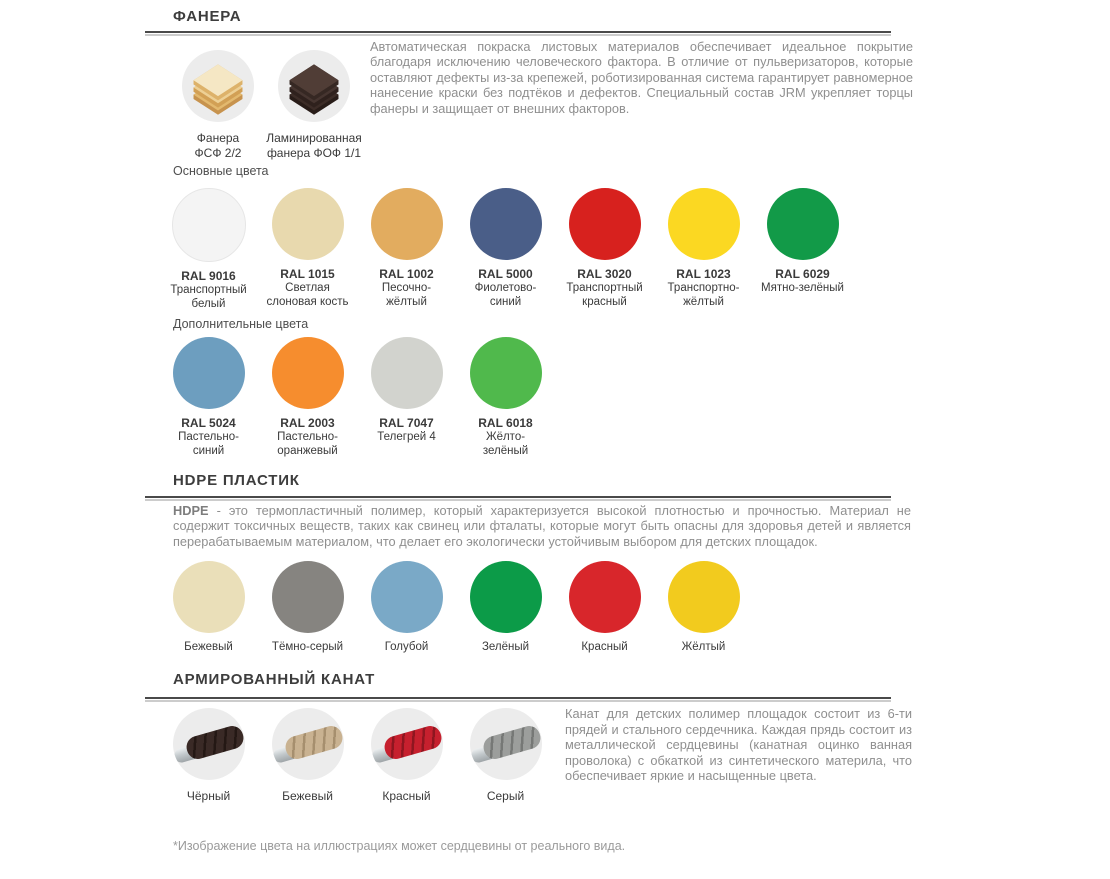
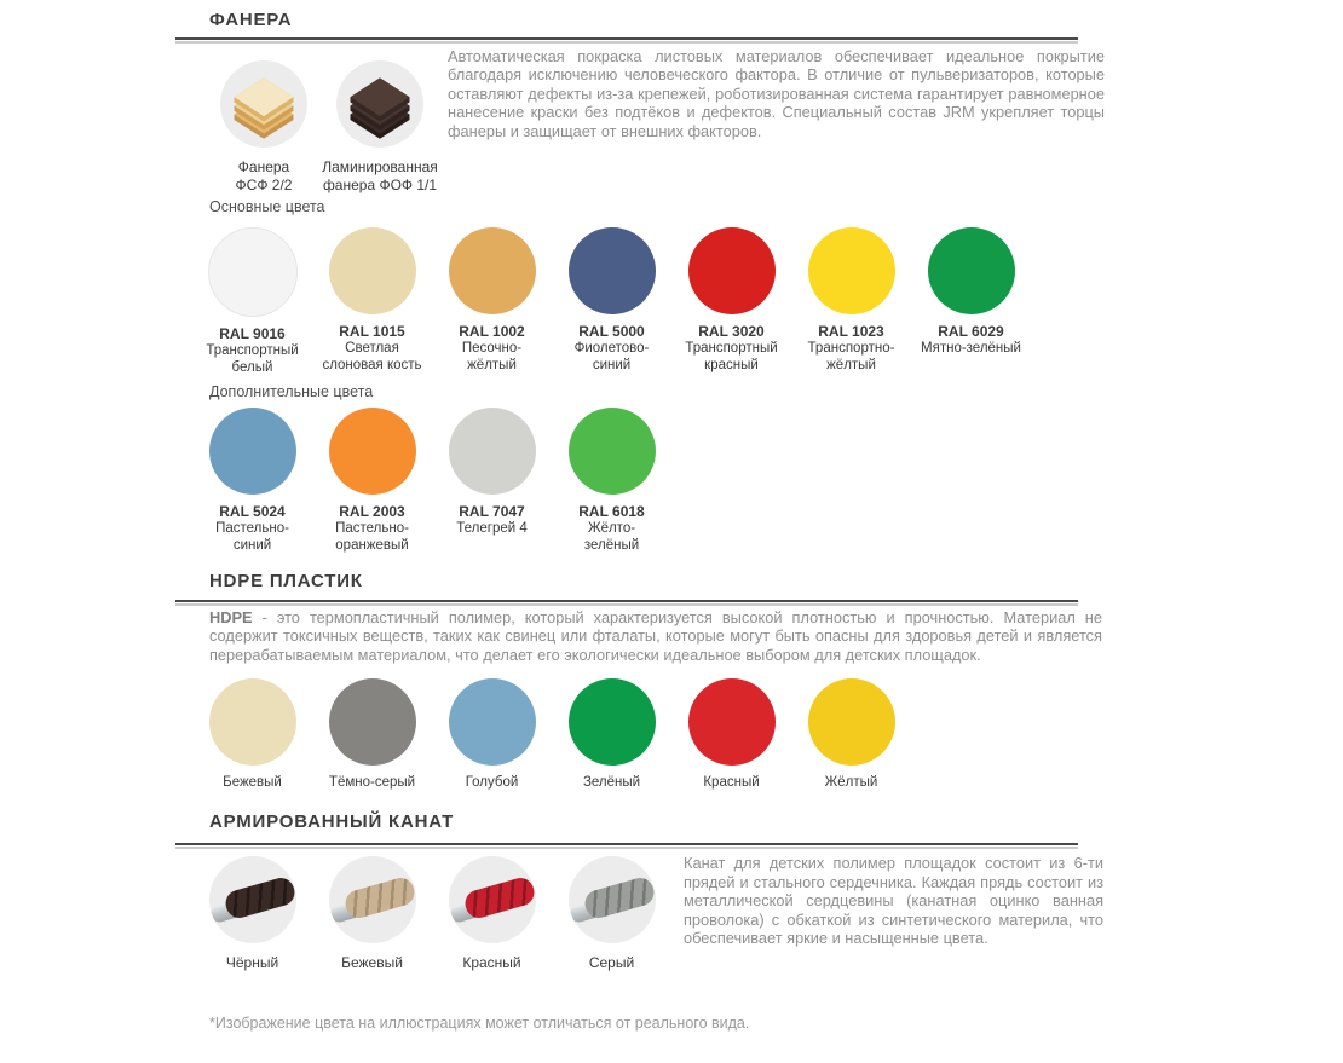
  ФАНЕРА
  Автоматическая покраска листовых материалов обеспечивает идеальное покрытие благодаря исключению человеческого фактора. В отличие от пульверизаторов, которые оставляют дефекты из-за крепежей, роботизированная система гарантирует равномерное нанесение краски без подтёков и дефектов. Специальный состав JRM укрепляет торцы фанеры и защищает от внешних факторов.
  Фанера
  ФСФ 2/2
  Ламинированная
  фанера ФОФ 1/1
  Основные цвета
  RAL 9016
  Транспортный
  белый
  RAL 1015
  Светлая
  слоновая кость
  RAL 1002
  Песочно-
  жёлтый
  RAL 5000
  Фиолетово-
  синий
  RAL 3020
  Транспортный
  красный
  RAL 1023
  Транспортно-
  жёлтый
  RAL 6029
  Мятно-зелёный
  Дополнительные цвета
  RAL 5024
  Пастельно-
  синий
  RAL 2003
  Пастельно-
  оранжевый
  RAL 7047
  Телегрей 4
  RAL 6018
  Жёлто-
  зелёный
  HDPE ПЛАСТИК
- HDPE - это термопластичный полимер, который характеризуется высокой плотностью и прочностью. Материал не содержит токсичных веществ, таких как свинец или фталаты, которые могут быть опасны для здоровья детей и является перерабатываемым материалом, что делает его экологически устойчивым выбором для детских площадок.
+ HDPE - это термопластичный полимер, который характеризуется высокой плотностью и прочностью. Материал не содержит токсичных веществ, таких как свинец или фталаты, которые могут быть опасны для здоровья детей и является перерабатываемым материалом, что делает его экологически идеальное выбором для детских площадок.
  Бежевый
  Тёмно-серый
  Голубой
  Зелёный
  Красный
  Жёлтый
  АРМИРОВАННЫЙ КАНАТ
  Чёрный
  Бежевый
  Красный
  Серый
  Канат для детских полимер площадок состоит из 6-ти прядей и стального сердечника. Каждая прядь состоит из металлической сердцевины (канатная оцинко ванная проволока) с обкаткой из синтетического материла, что обеспечивает яркие и насыщенные цвета.
- *Изображение цвета на иллюстрациях может сердцевины от реального вида.
+ *Изображение цвета на иллюстрациях может отличаться от реального вида.
